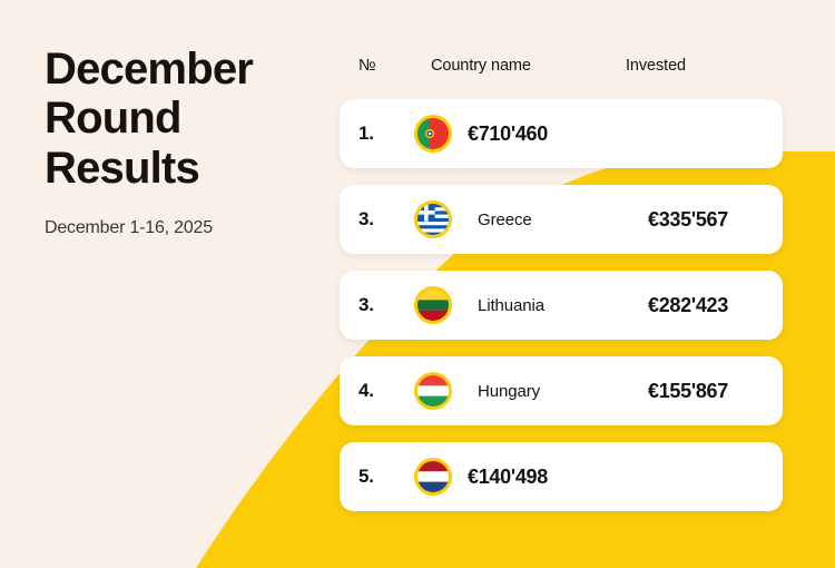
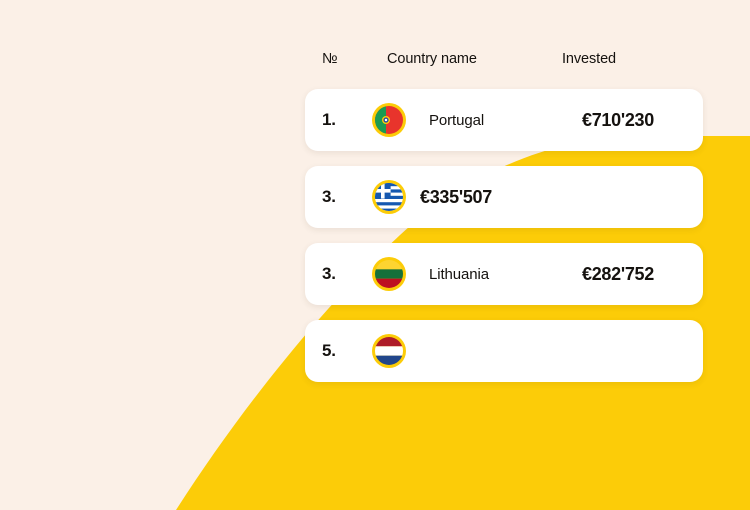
- December
- Round
- Results
- December 1-16, 2025
  №
  Country name
  Invested
  1.
+ Portugal
- €710'460
+ €710'230
  3.
- Greece
- €335'567
+ €335'507
  3.
  Lithuania
- €282'423
+ €282'752
- 4.
- Hungary
- €155'867
  5.
- €140'498
